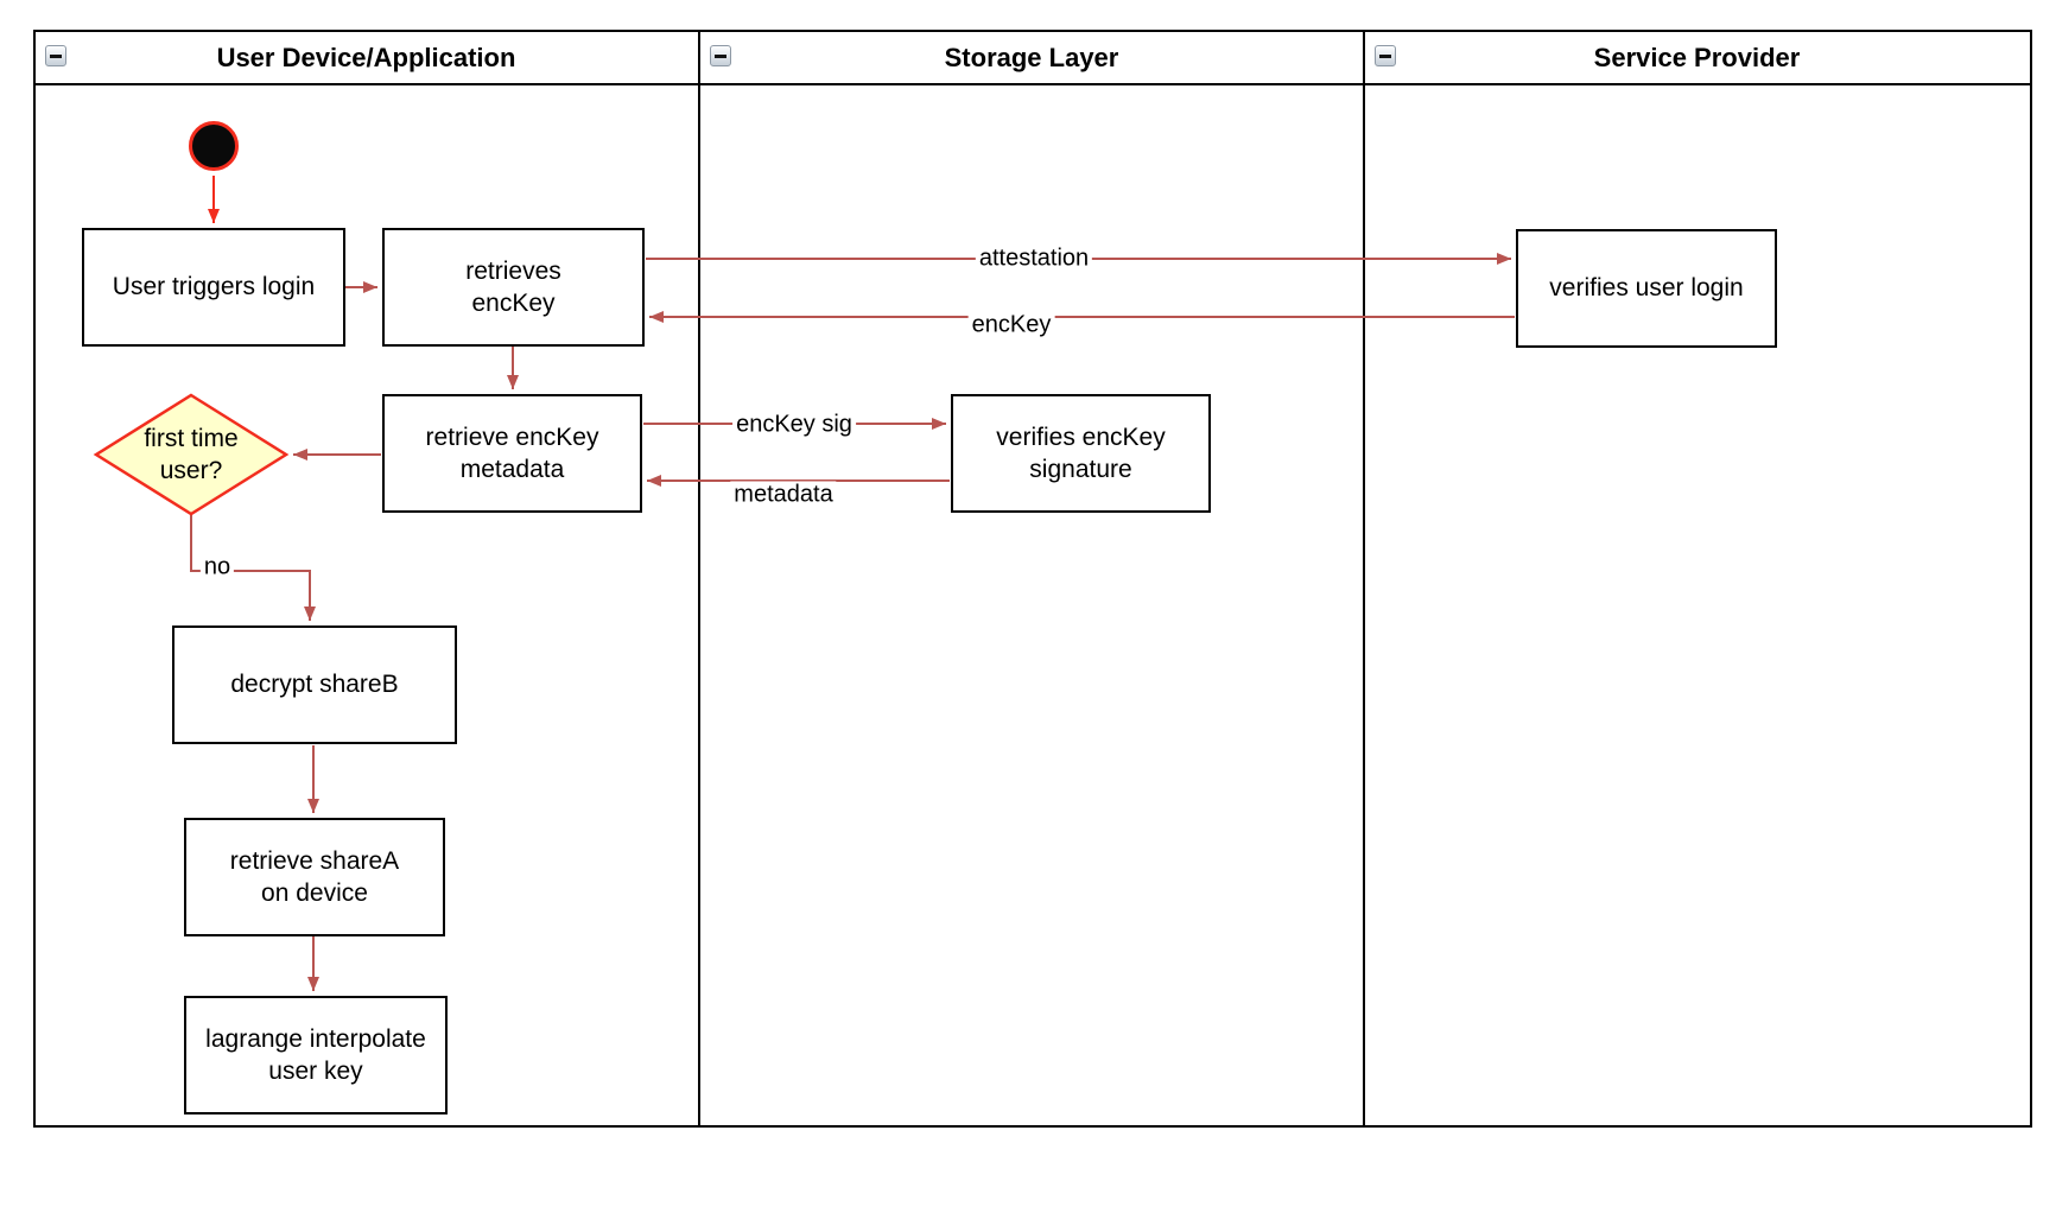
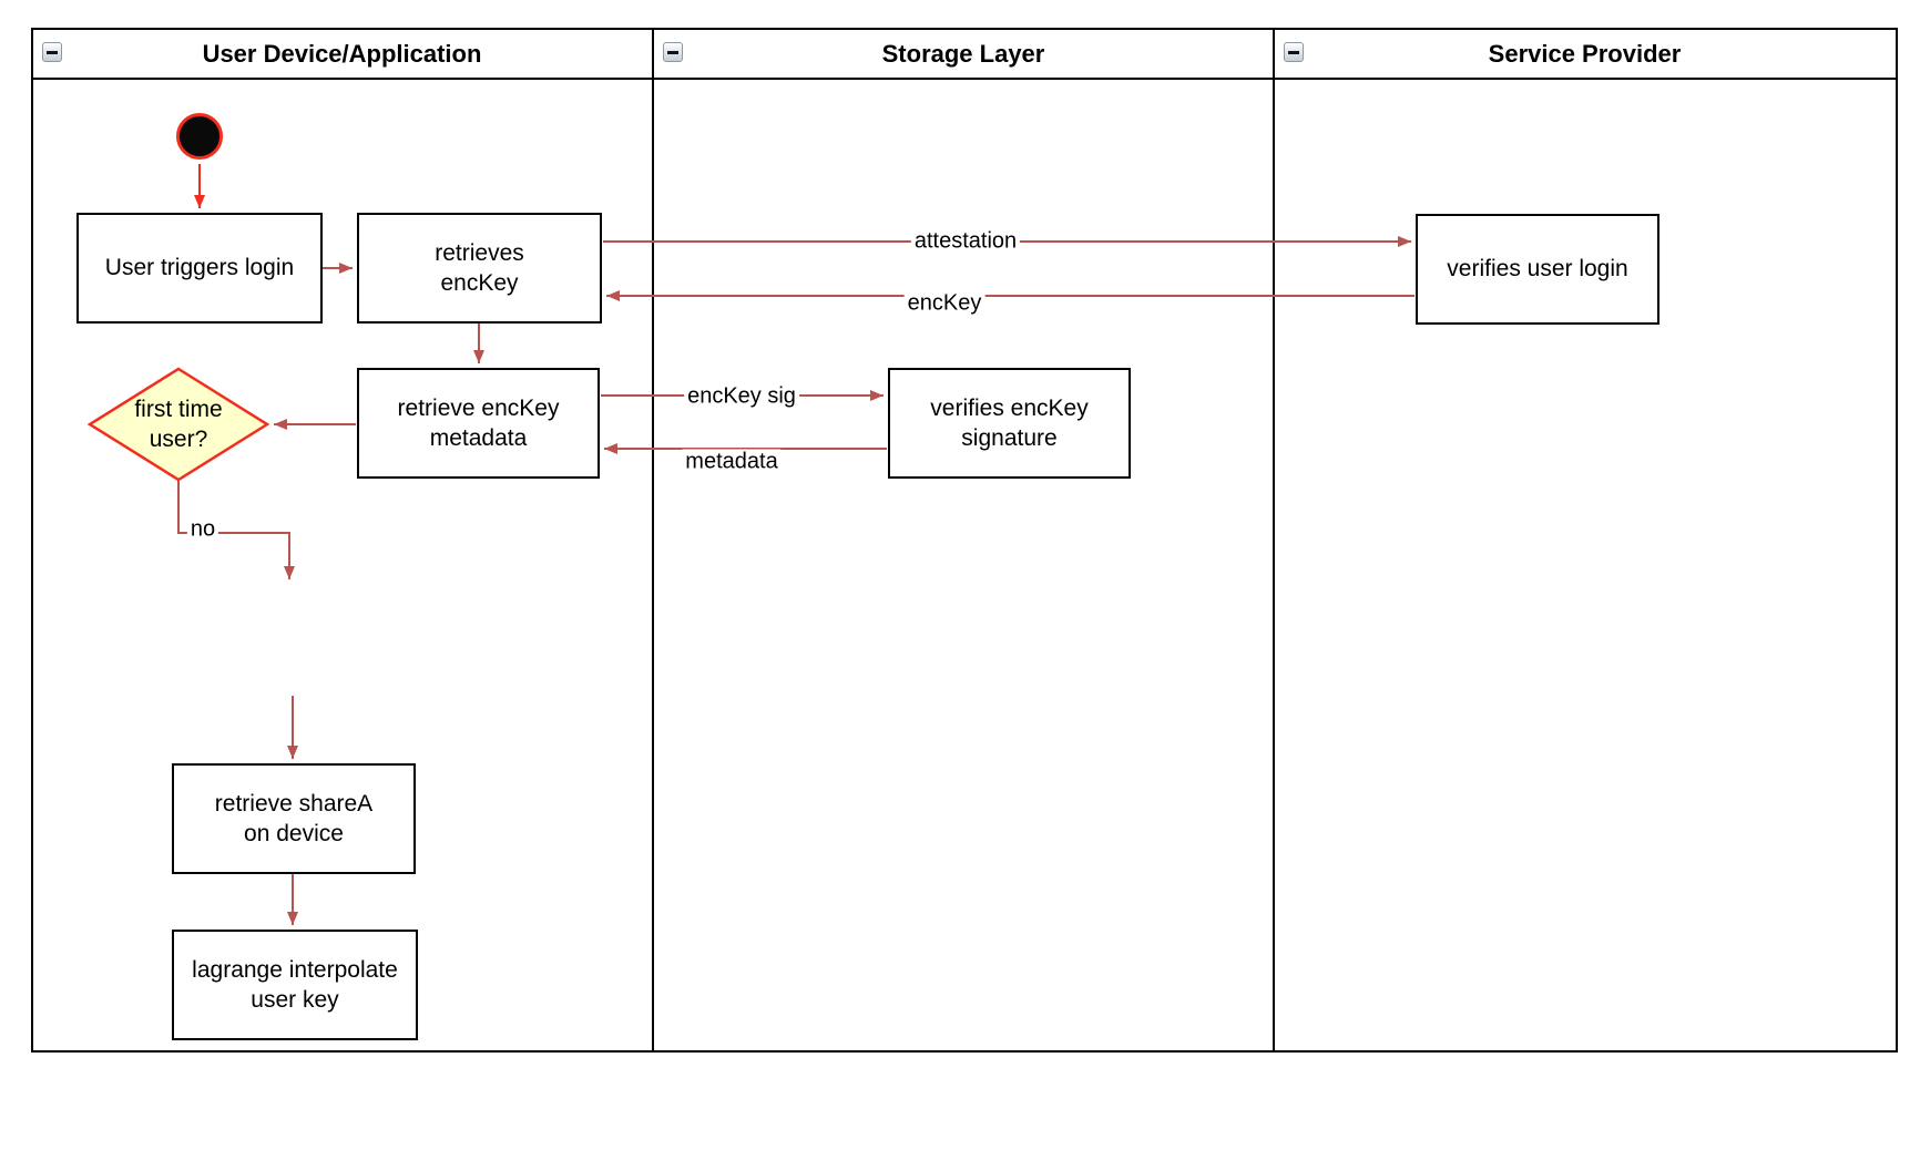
  User Device/Application
  Storage Layer
  Service Provider
  User triggers login
  retrieves
  encKey
  retrieve encKey
  metadata
  verifies encKey
  signature
  verifies user login
- decrypt shareB
  retrieve shareA
  on device
  lagrange interpolate
  user key
  first time
  user?
  attestation
  encKey
  encKey sig
  metadata
  no
